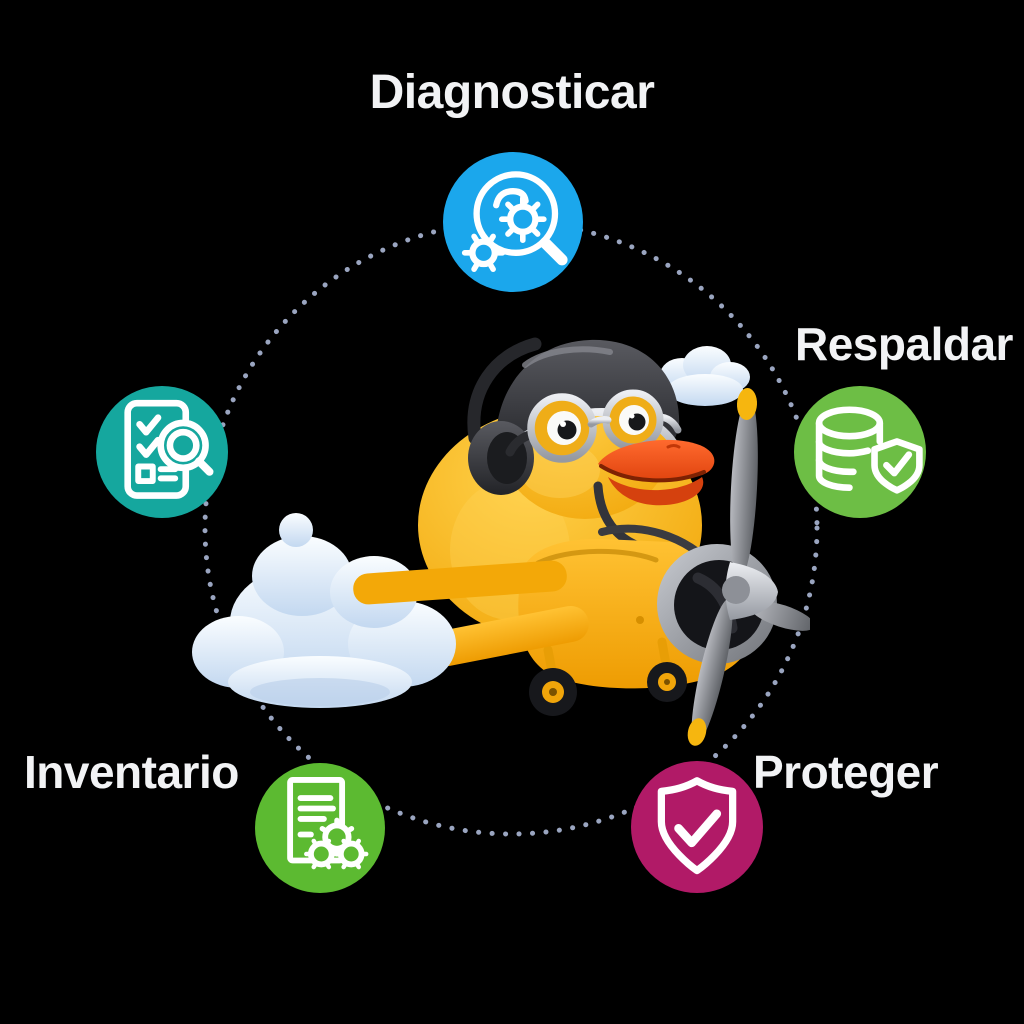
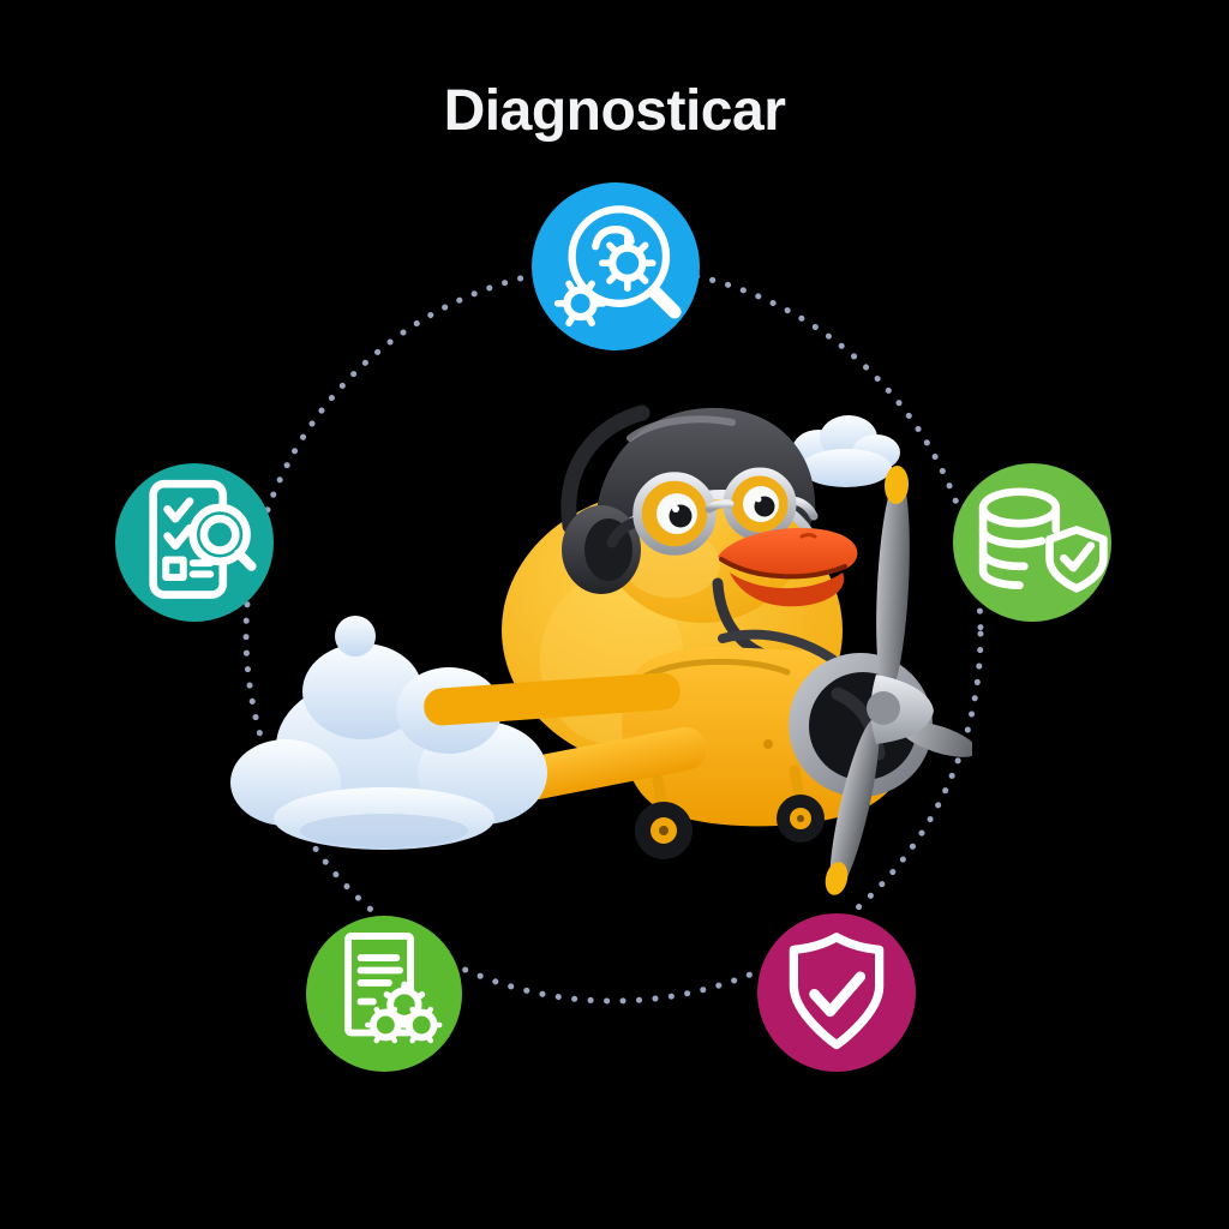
  Diagnosticar
- Respaldar
- Proteger
- Inventario
